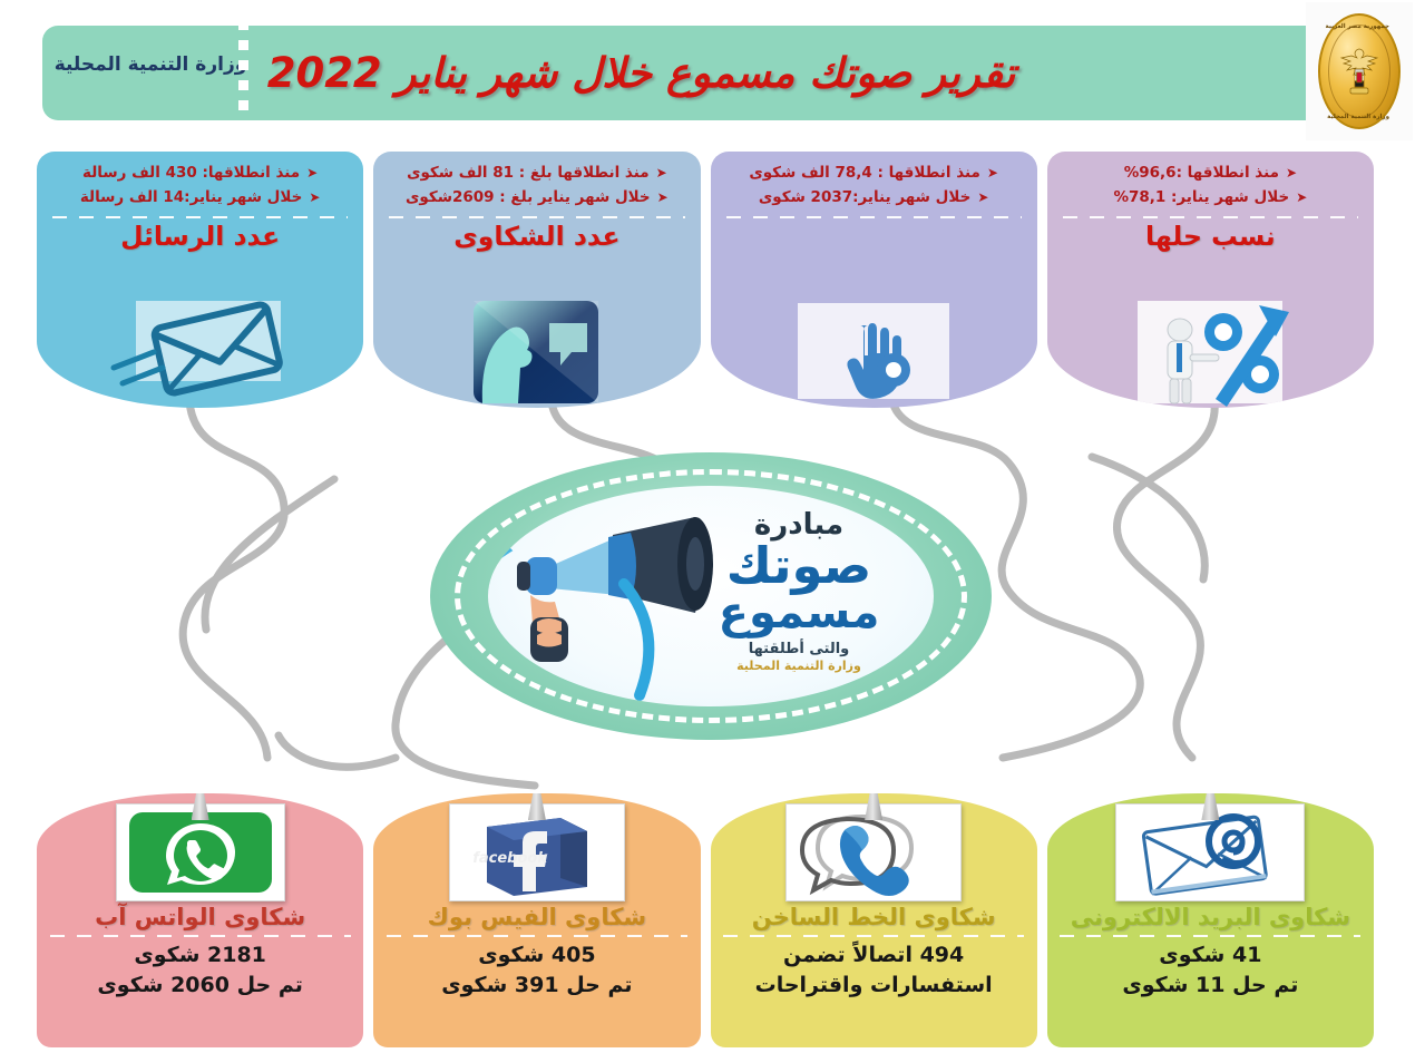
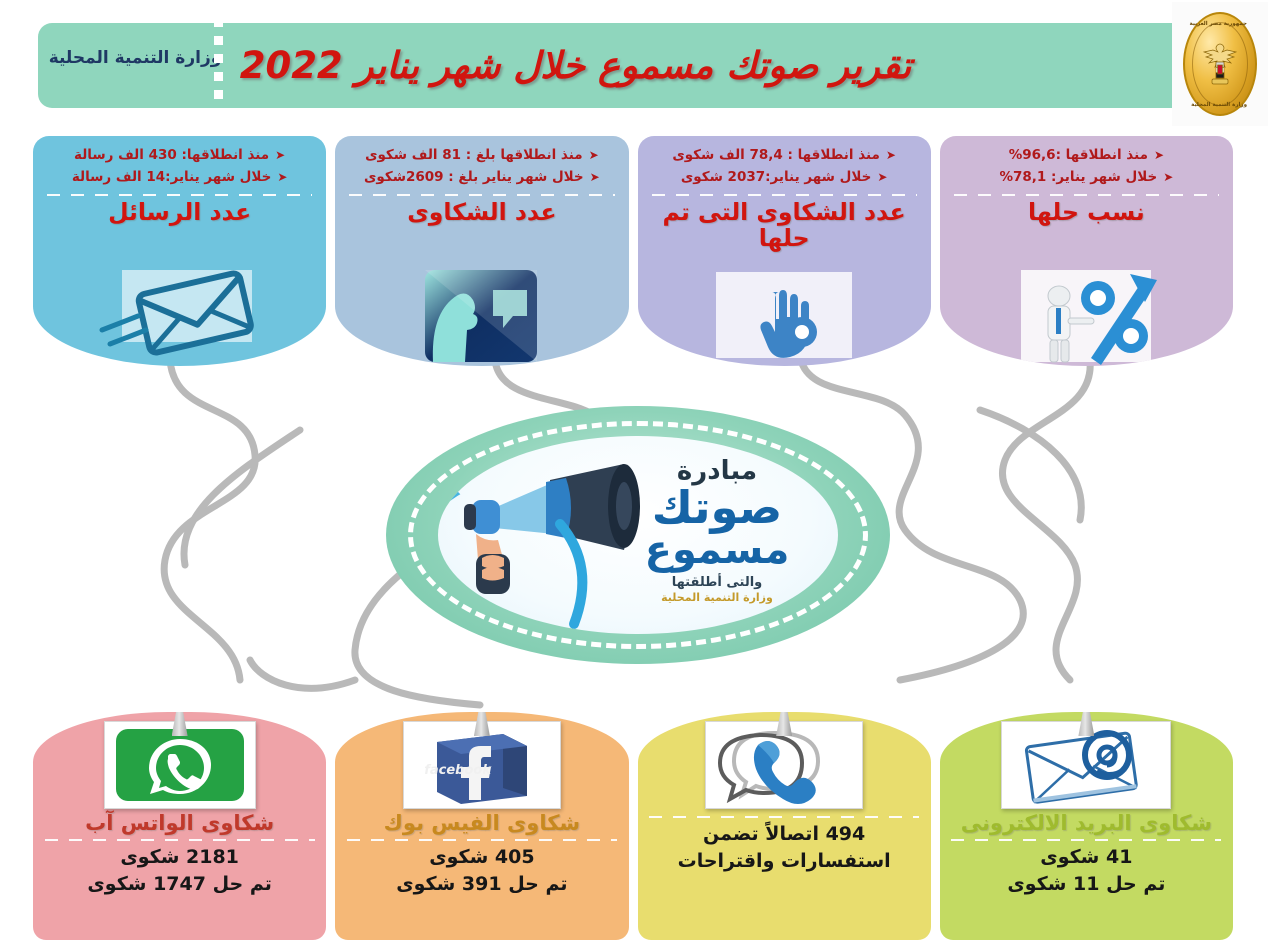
  تقرير صوتك مسموع خلال شهر يناير 2022
  زارة التنمية المحلية
  ➤
  منذ انطلاقها :96,6%
  ➤
  خلال شهر يناير: 78,1%
  نسب حلها
  ➤
  منذ انطلاقها : 78,4 الف شكوى
  ➤
  خلال شهر يناير:2037 شكوى
+ عدد الشكاوى التى تم حلها
  ➤
  منذ انطلاقها بلغ : 81 الف شكوى
  ➤
  خلال شهر يناير بلغ : 2609شكوى
  عدد الشكاوى
  ➤
  منذ انطلاقها: 430 الف رسالة
  ➤
  خلال شهر يناير:14 الف رسالة
  عدد الرسائل
  مبادرة
  صوتك
  مسموع
  والتى أطلقتها
  وزارة التنمية المحلية
  شكاوى البريد الالكترونى
  41 شكوى
  تم حل 11 شكوى
- شكاوى الخط الساخن
  494 اتصالاً تضمن
  استفسارات واقتراحات
  facebook
  شكاوى الفيس بوك
  405 شكوى
  تم حل 391 شكوى
  شكاوى الواتس آب
  2181 شكوى
- تم حل 2060 شكوى
+ تم حل 1747 شكوى
